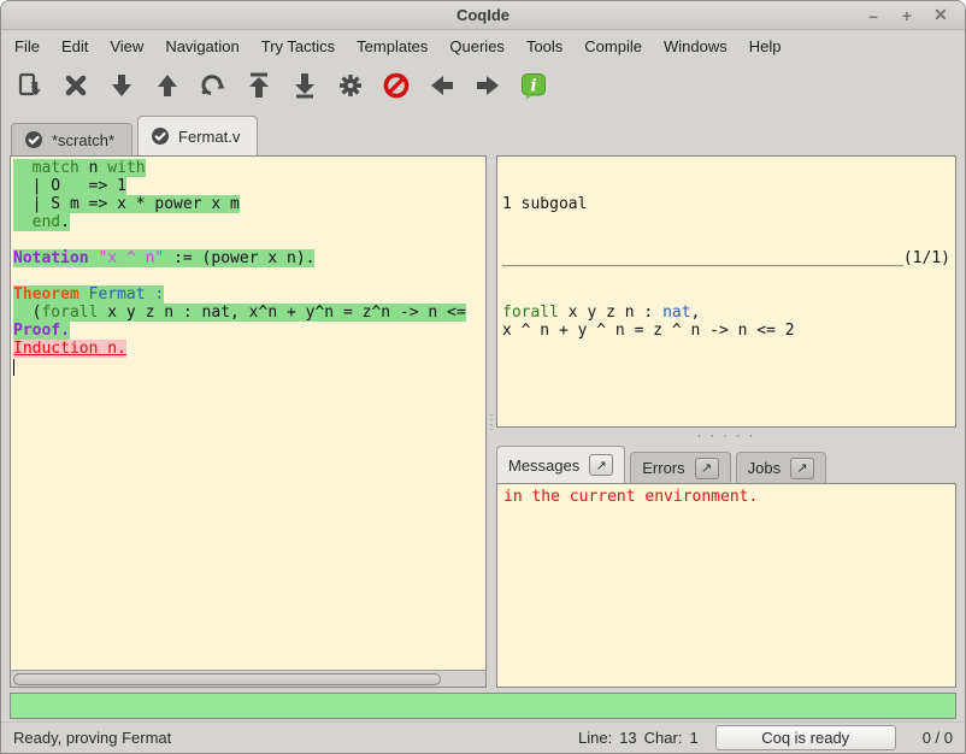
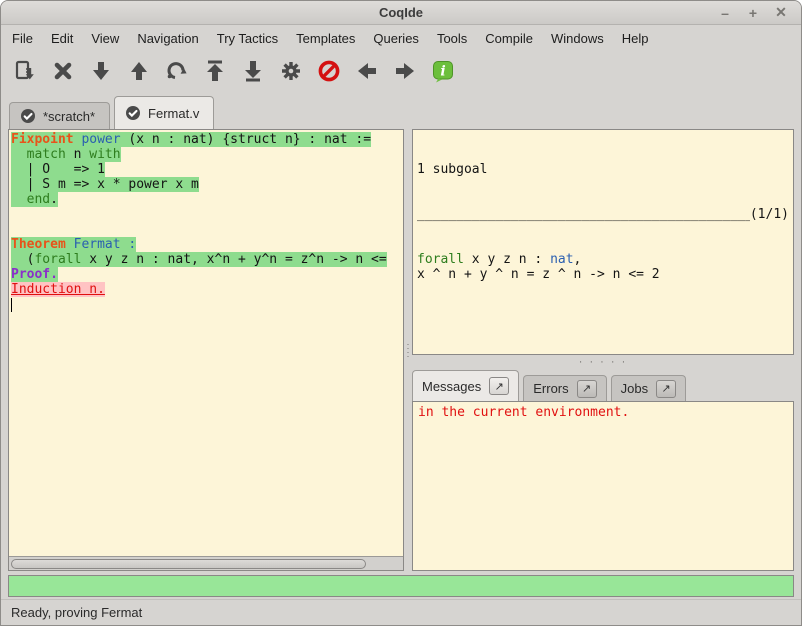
  CoqIde
  –
  +
  ✕
  File
  Edit
  View
  Navigation
  Try Tactics
  Templates
  Queries
  Tools
  Compile
  Windows
  Help
  i
  *scratch*
  Fermat.v
+ Fixpoint power (x n : nat) {struct n} : nat :=
  match n with
  | O => 1
  | S m => x * power x m
  end.
- Notation "x ^ n" := (power x n).
  Theorem Fermat :
  (forall x y z n : nat, x^n + y^n = z^n -> n <=
  Proof.
  Induction n.
  ·
  ·
  ·
  ·
  1 subgoal
  ___________________________________________
  (1/1)
  forall x y z n : nat,
  x ^ n + y ^ n = z ^ n -> n <= 2
  · · · · ·
  Messages
  ↗
  Errors
  ↗
  Jobs
  ↗
  in the current environment.
  Ready, proving Fermat
- Line:
- 13
- Char:
- 1
- Coq is ready
- 0 / 0
